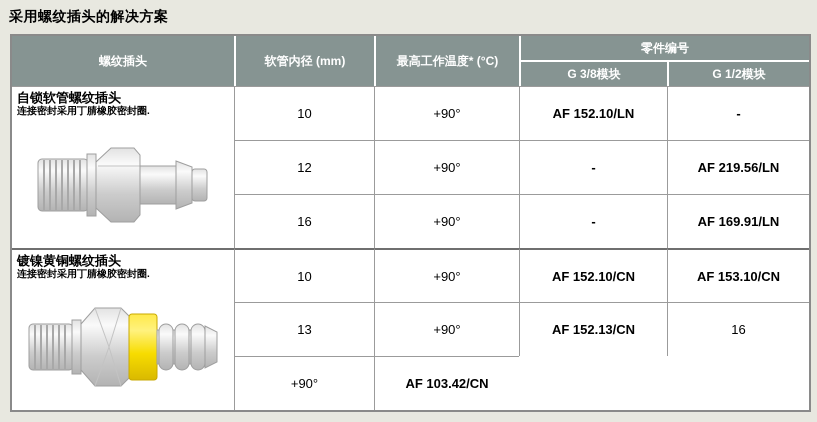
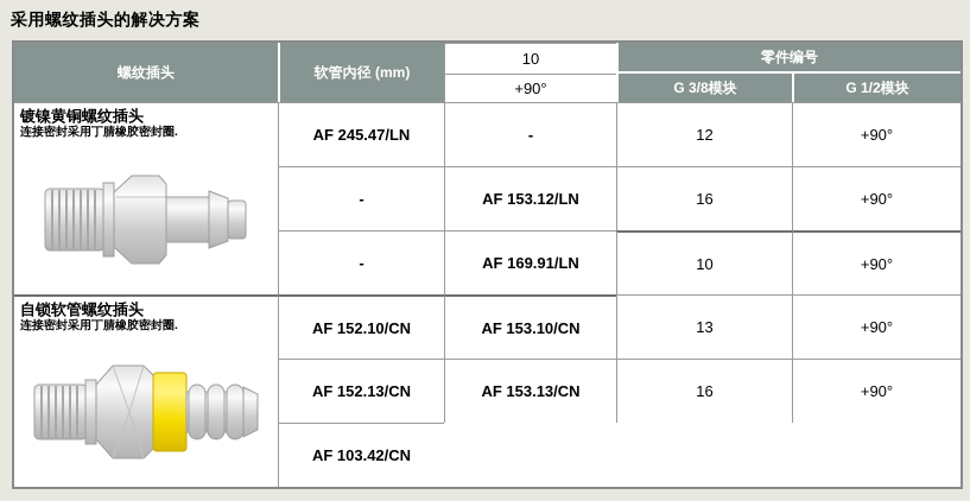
  采用螺纹插头的解决方案
  螺纹插头
  软管内径 (mm)
- 最高工作温度* (°C)
  零件编号
  G 3/8模块
  G 1/2模块
- 自锁软管螺纹插头
+ 镀镍黄铜螺纹插头
  连接密封采用丁腈橡胶密封圈.
  10
  +90°
- AF 152.10/LN
+ AF 245.47/LN
  -
  12
  +90°
  -
- AF 219.56/LN
+ AF 153.12/LN
  16
  +90°
  -
  AF 169.91/LN
- 镀镍黄铜螺纹插头
+ 自锁软管螺纹插头
  连接密封采用丁腈橡胶密封圈.
  10
  +90°
  AF 152.10/CN
  AF 153.10/CN
  13
  +90°
  AF 152.13/CN
+ AF 153.13/CN
  16
  +90°
  AF 103.42/CN
